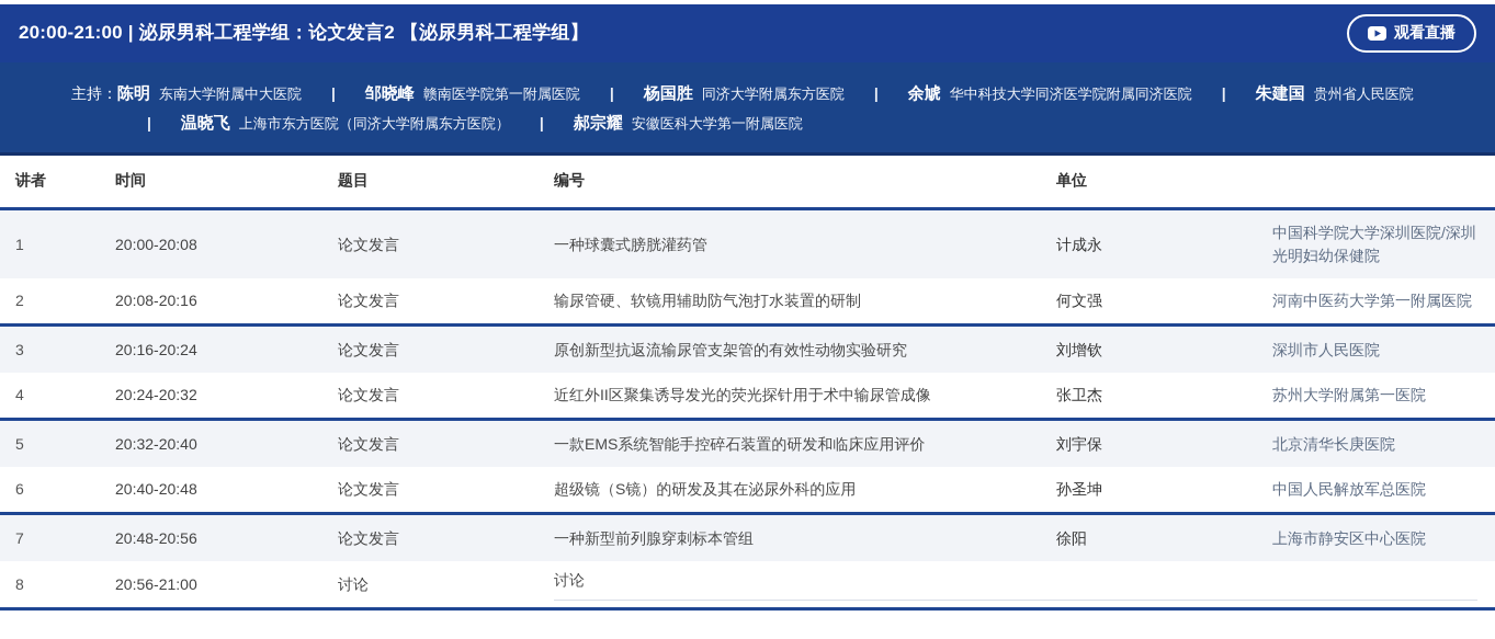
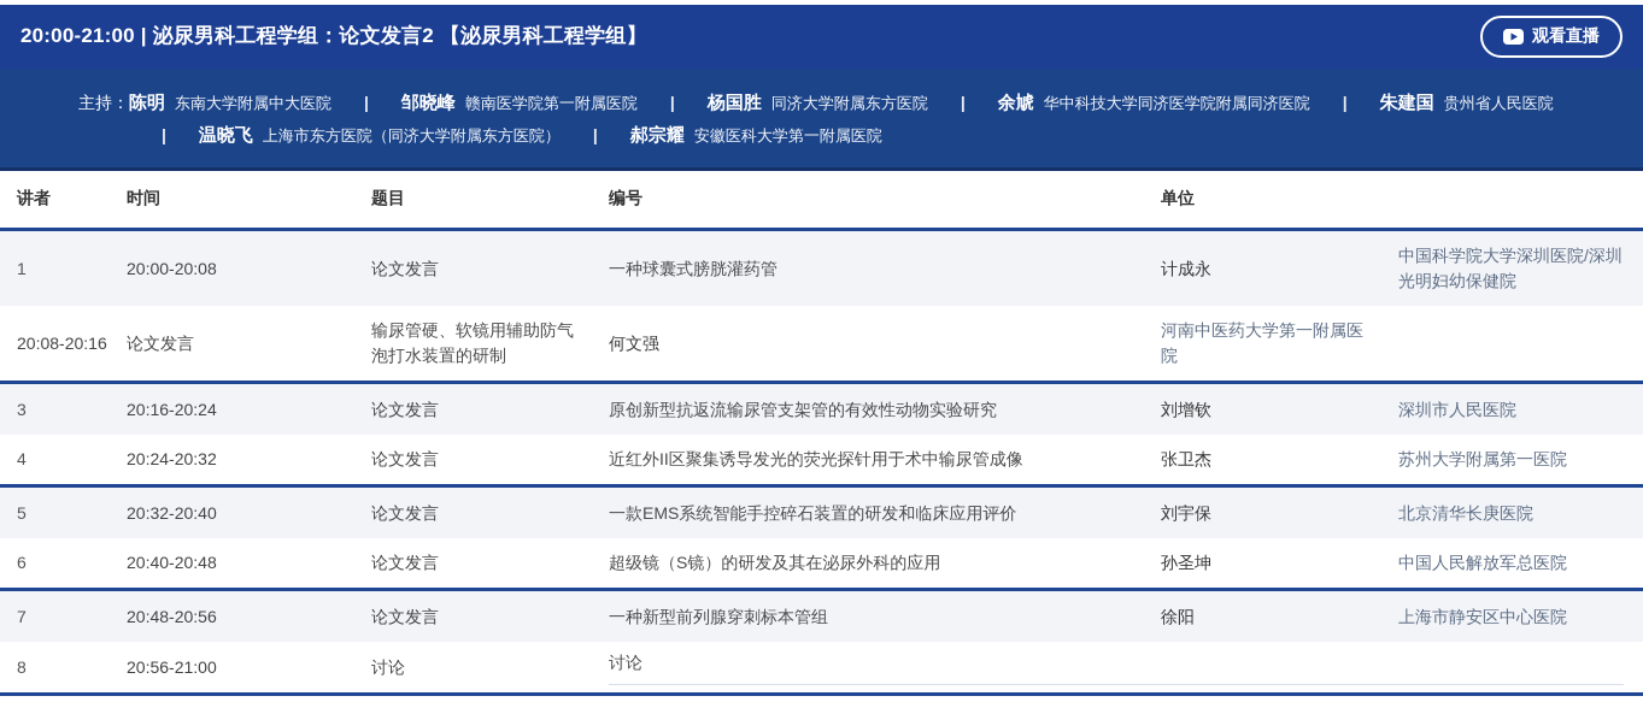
  20:00-21:00 | 泌尿男科工程学组：论文发言2 【泌尿男科工程学组】
  观看直播
  主持：
  陈明 东南大学附属中大医院 | 邹晓峰 赣南医学院第一附属医院 | 杨国胜 同济大学附属东方医院 | 余虓 华中科技大学同济医学院附属同济医院 | 朱建国 贵州省人民医院| 温晓飞 上海市东方医院（同济大学附属东方医院） | 郝宗耀 安徽医科大学第一附属医院
  讲者
  时间
  题目
  编号
  单位
  1
  20:00-20:08
  论文发言
  一种球囊式膀胱灌药管
  计成永
  中国科学院大学深圳医院/深圳光明妇幼保健院
- 2
  20:08-20:16
  论文发言
  输尿管硬、软镜用辅助防气泡打水装置的研制
  何文强
  河南中医药大学第一附属医院
  3
  20:16-20:24
  论文发言
  原创新型抗返流输尿管支架管的有效性动物实验研究
  刘增钦
  深圳市人民医院
  4
  20:24-20:32
  论文发言
  近红外II区聚集诱导发光的荧光探针用于术中输尿管成像
  张卫杰
  苏州大学附属第一医院
  5
  20:32-20:40
  论文发言
  一款EMS系统智能手控碎石装置的研发和临床应用评价
  刘宇保
  北京清华长庚医院
  6
  20:40-20:48
  论文发言
  超级镜（S镜）的研发及其在泌尿外科的应用
  孙圣坤
  中国人民解放军总医院
  7
  20:48-20:56
  论文发言
  一种新型前列腺穿刺标本管组
  徐阳
  上海市静安区中心医院
  8
  20:56-21:00
  讨论
  讨论
